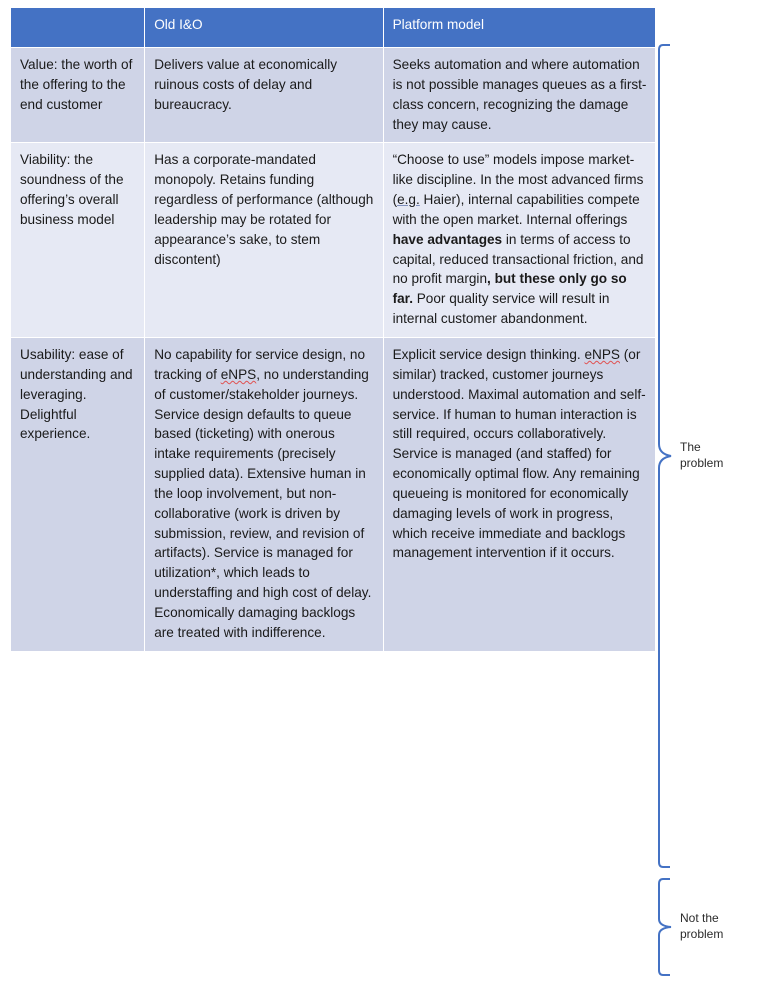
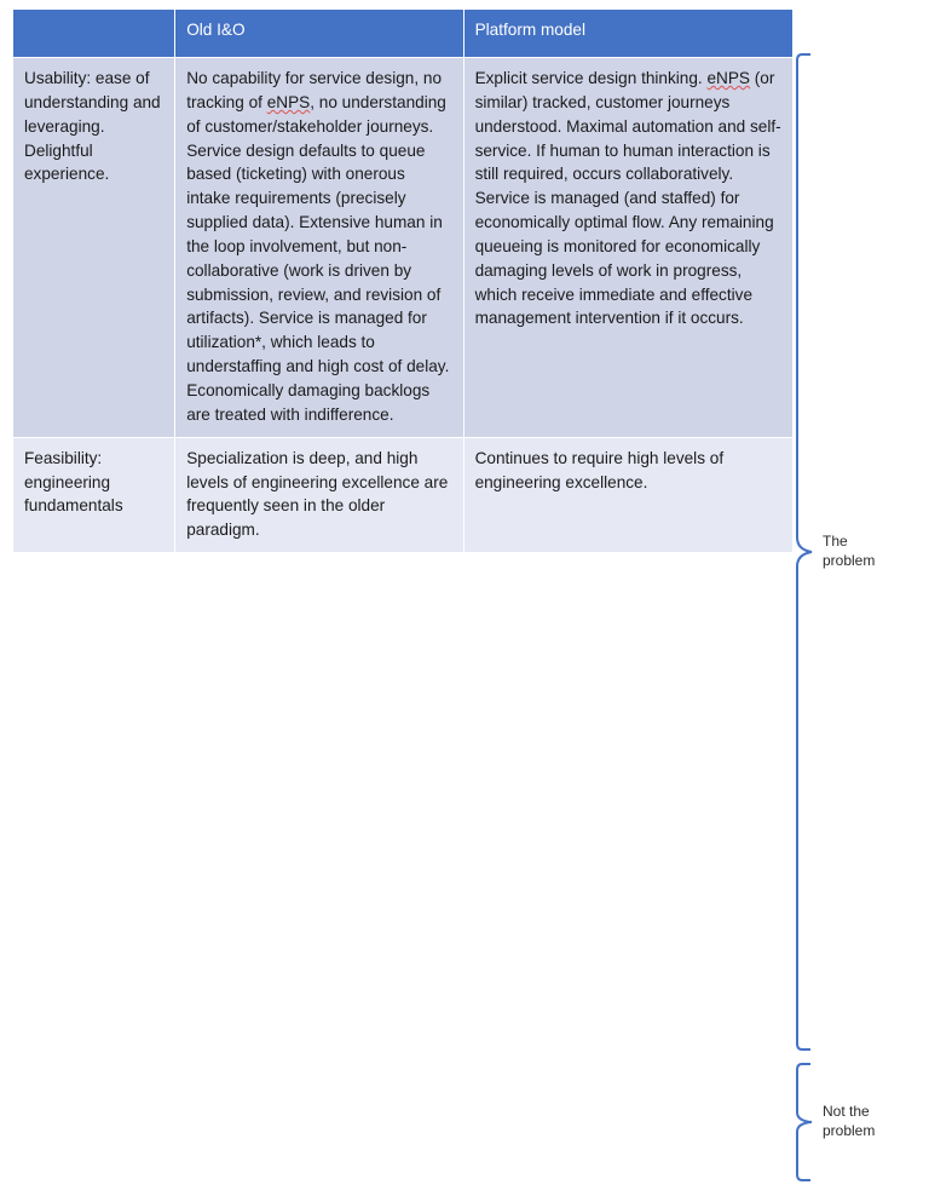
  	Old I&O	Platform model
- Value: the worth of the offering to the end customer	Delivers value at economically ruinous costs of delay and bureaucracy.	Seeks automation and where automation is not possible manages queues as a first-class concern, recognizing the damage they may cause.
- Viability: the soundness of the offering’s overall business model	Has a corporate-mandated monopoly. Retains funding regardless of performance (although leadership may be rotated for appearance’s sake, to stem discontent)	“Choose to use” models impose market-like discipline. In the most advanced firms (e.g. Haier), internal capabilities compete with the open market. Internal offerings have advantages in terms of access to capital, reduced transactional friction, and no profit margin, but these only go so far. Poor quality service will result in internal customer abandonment.
- Usability: ease of understanding and leveraging. Delightful experience.	No capability for service design, no tracking of eNPS, no understanding of customer/stakeholder journeys. Service design defaults to queue based (ticketing) with onerous intake requirements (precisely supplied data). Extensive human in the loop involvement, but non-collaborative (work is driven by submission, review, and revision of artifacts). Service is managed for utilization*, which leads to understaffing and high cost of delay. Economically damaging backlogs are treated with indifference.	Explicit service design thinking. eNPS (or similar) tracked, customer journeys understood. Maximal automation and self-service. If human to human interaction is still required, occurs collaboratively. Service is managed (and staffed) for economically optimal flow. Any remaining queueing is monitored for economically damaging levels of work in progress, which receive immediate and backlogs management intervention if it occurs.
+ Usability: ease of understanding and leveraging. Delightful experience.	No capability for service design, no tracking of eNPS, no understanding of customer/stakeholder journeys. Service design defaults to queue based (ticketing) with onerous intake requirements (precisely supplied data). Extensive human in the loop involvement, but non-collaborative (work is driven by submission, review, and revision of artifacts). Service is managed for utilization*, which leads to understaffing and high cost of delay. Economically damaging backlogs are treated with indifference.	Explicit service design thinking. eNPS (or similar) tracked, customer journeys understood. Maximal automation and self-service. If human to human interaction is still required, occurs collaboratively. Service is managed (and staffed) for economically optimal flow. Any remaining queueing is monitored for economically damaging levels of work in progress, which receive immediate and effective management intervention if it occurs.
+ Feasibility: engineering fundamentals	Specialization is deep, and high levels of engineering excellence are frequently seen in the older paradigm.	Continues to require high levels of engineering excellence.
  The
  problem
  Not the
  problem
